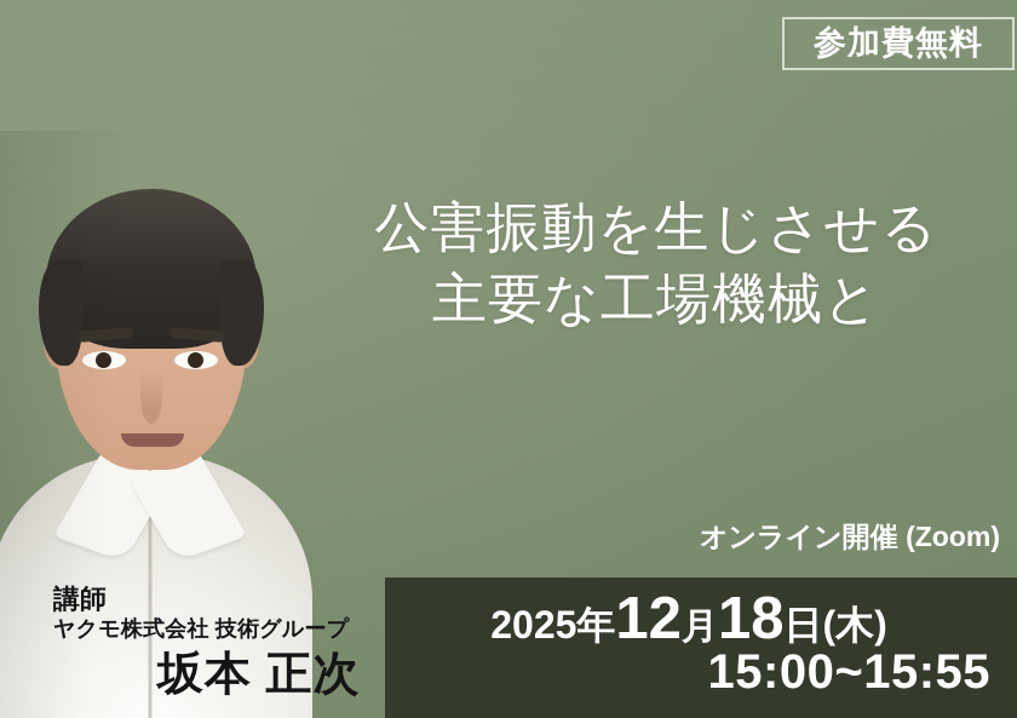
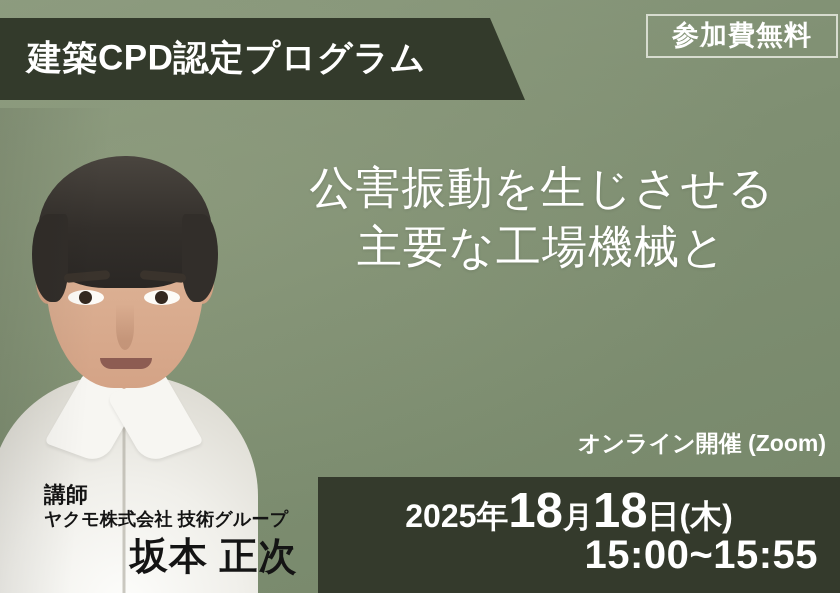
+ 建築CPD認定プログラム
  参加費無料
  公害振動を生じさせる
  主要な工場機械と
  オンライン開催 (Zoom)
- 2025年12月18日(木)
+ 2025年18月18日(木)
  15:00~15:55
  講師
  ヤクモ株式会社 技術グループ
  坂本 正次
